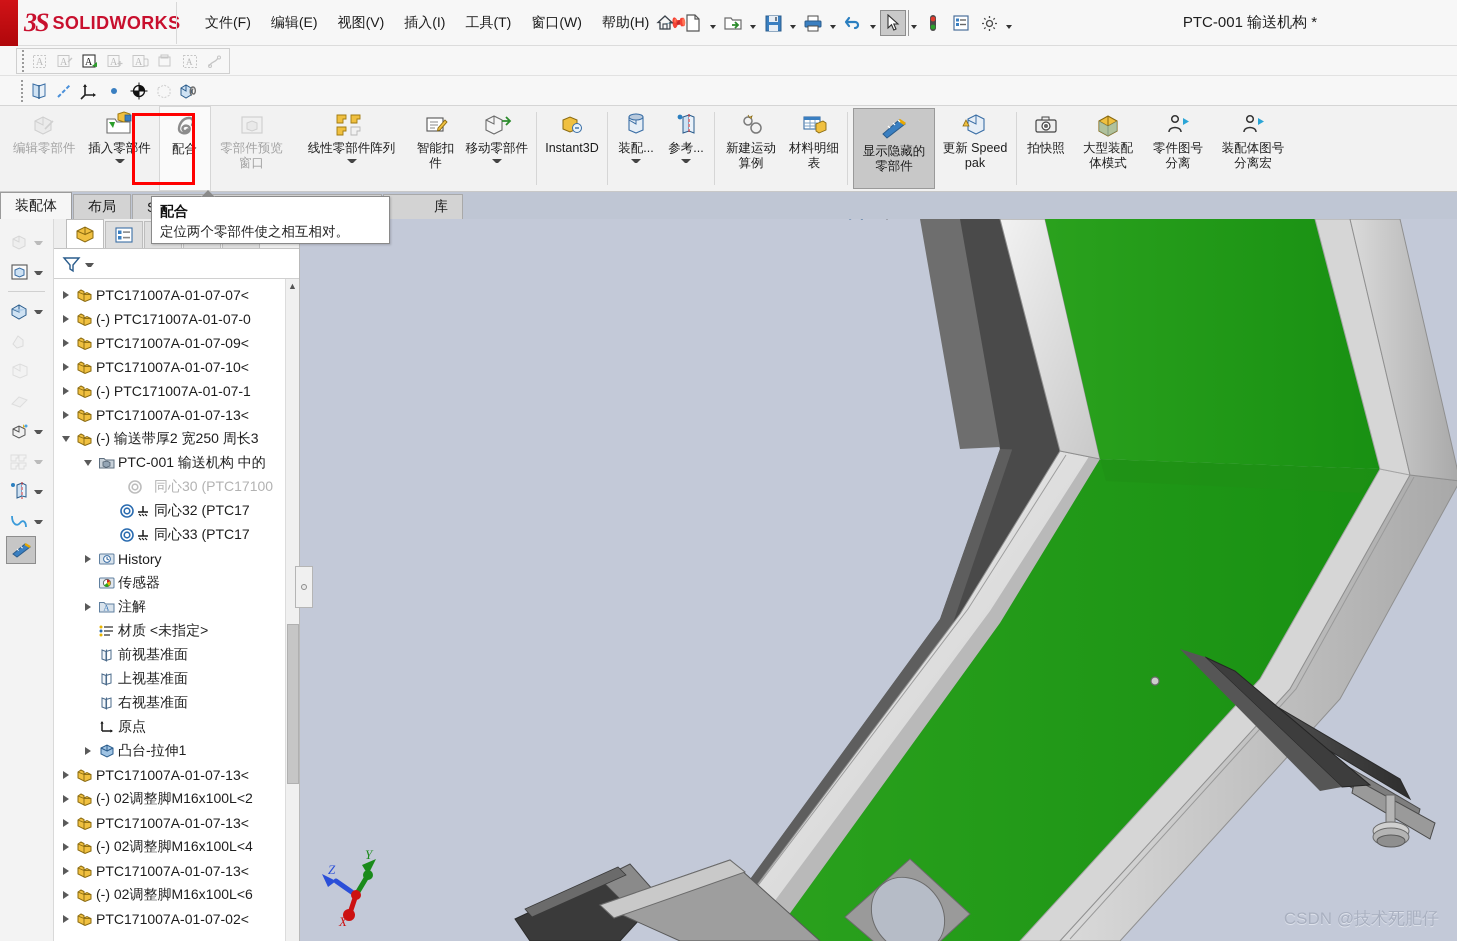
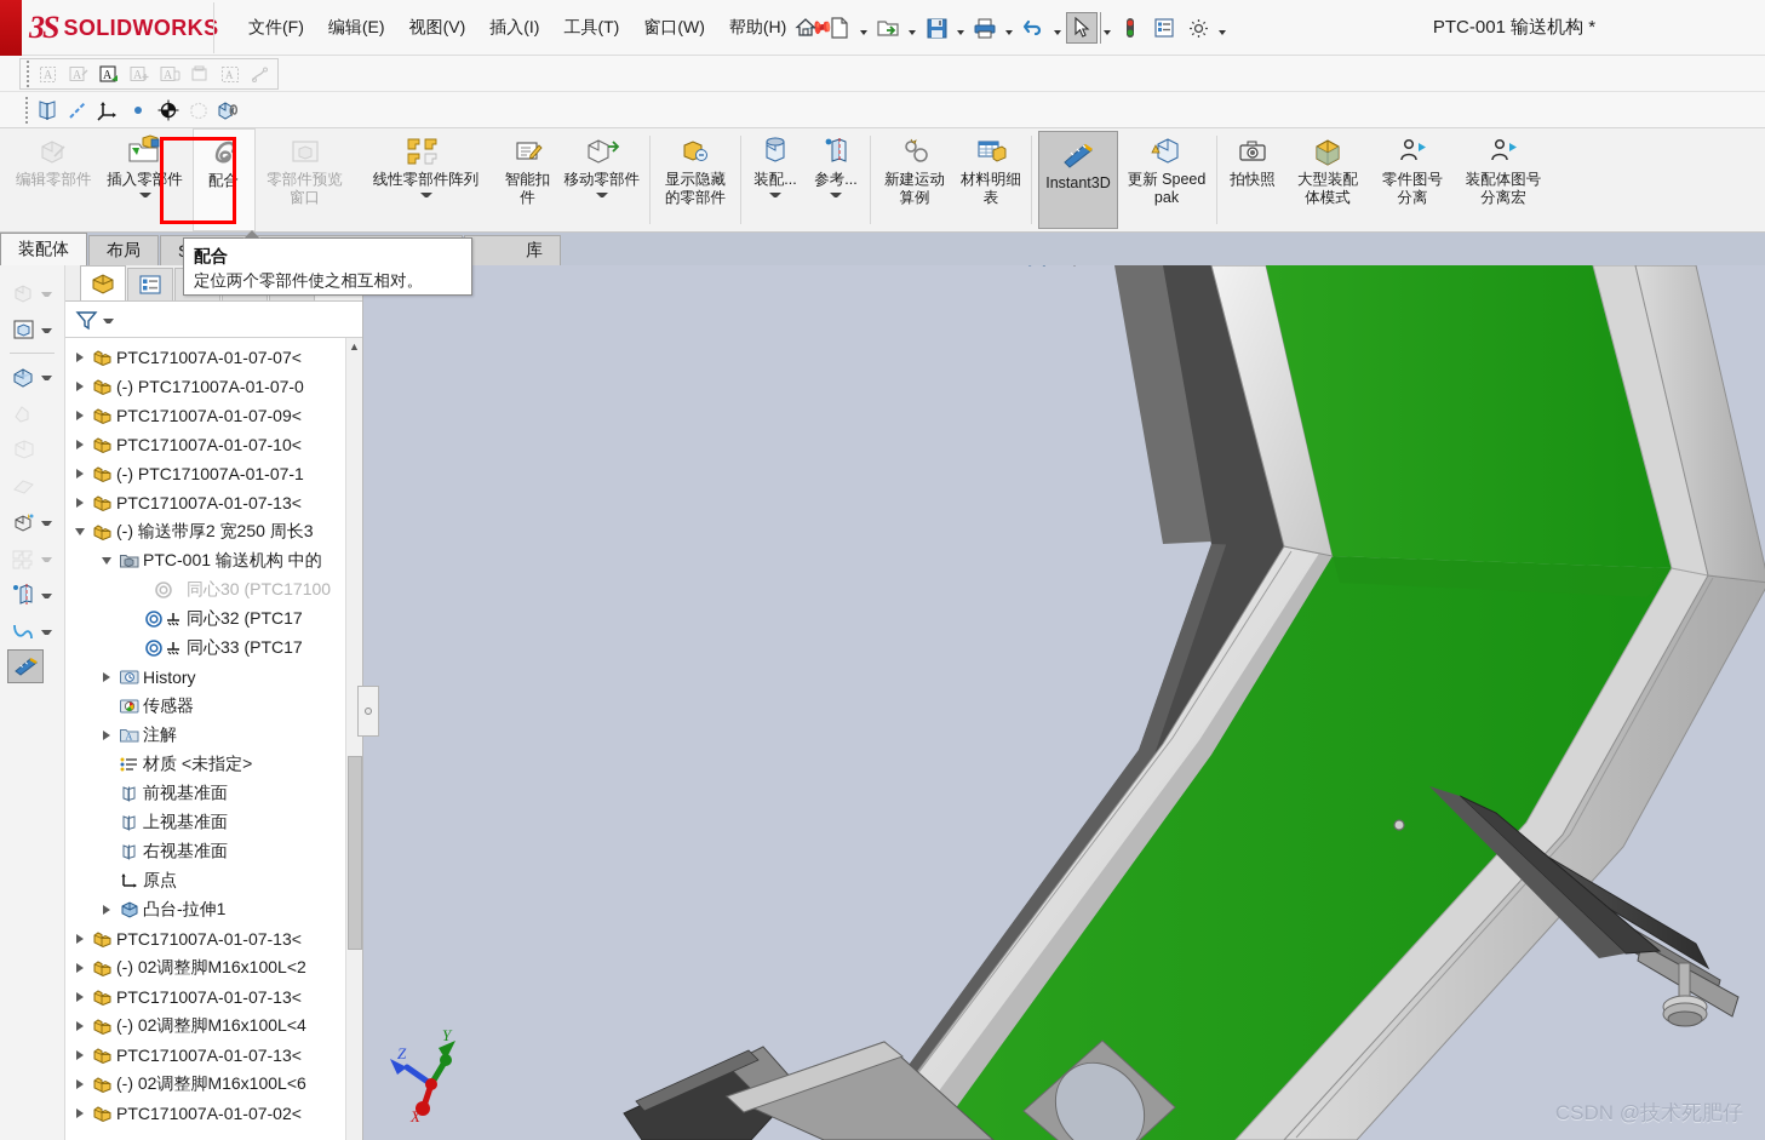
  3S
  SOLIDWORKS
  文件(F)
  编辑(E)
  视图(V)
  插入(I)
  工具(T)
  窗口(W)
  帮助(H)
  PTC-001 输送机构 *
  A
  A
  A
  A
  A
  A
  编辑零部件
  插入零部件
  配合
  零部件预览窗口
  线性零部件阵列
  智能扣件
  移动零部件
- Instant3D
+ 显示隐藏的零部件
  装配...
  参考...
  新建运动算例
  材料明细表
- 显示隐藏的零部件
+ Instant3D
  更新 Speedpak
  拍快照
  大型装配体模式
  零件图号分离
  装配体图号分离宏
  装配体
  布局
  库
  配合
  定位两个零部件使之相互相对。
  PTC171007A-01-07-07<
  (-) PTC171007A-01-07-0
  PTC171007A-01-07-09<
  PTC171007A-01-07-10<
  (-) PTC171007A-01-07-1
  PTC171007A-01-07-13<
  (-) 输送带厚2 宽250 周长3
  PTC-001 输送机构 中的
  同心30 (PTC17100
  同心32 (PTC17
  同心33 (PTC17
  History
  传感器
  A
  注解
  材质 <未指定>
  前视基准面
  上视基准面
  右视基准面
  原点
  凸台-拉伸1
  PTC171007A-01-07-13<
  (-) 02调整脚M16x100L<2
  PTC171007A-01-07-13<
  (-) 02调整脚M16x100L<4
  PTC171007A-01-07-13<
  (-) 02调整脚M16x100L<6
  PTC171007A-01-07-02<
  ▲
  Z
  Y
  X
  CSDN @技术死肥仔
